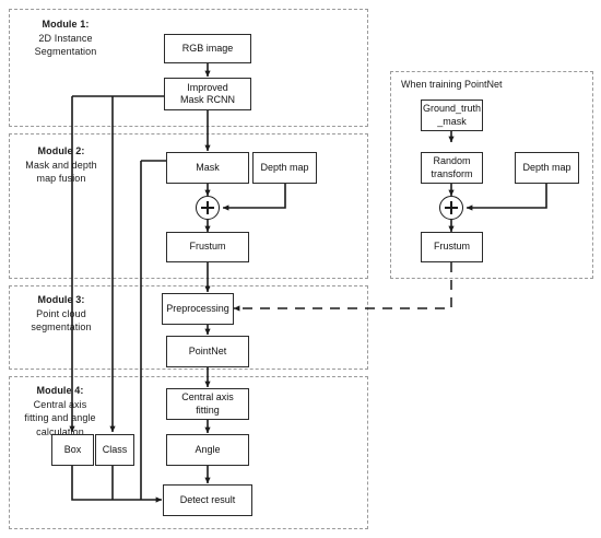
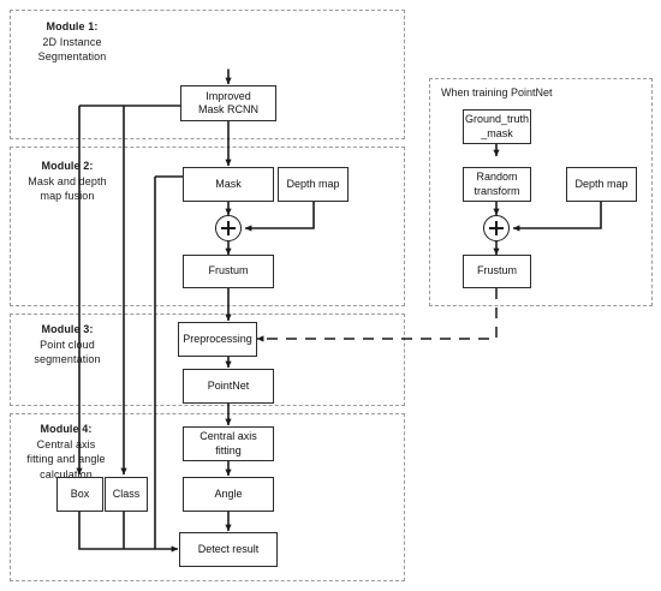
  Module 1:
  2D Instance
  Segmentation
  Module 2:
  Mask and depth
  map fusion
  Module 3:
  Point clud
  segmenttion
  Module 4:
  Centralxis
  fitting and angle
  calculaton
  When training PointNet
- RGB image
  Improved
  Mask RCNN
  Mask
  Depth map
  Frustum
  Preprocessing
  PointNet
  Central axis
  fitting
  Angle
  Box
  Class
  Detect result
  Ground_truth
  _mask
  Random
  transform
  Depth map
  Frustum
